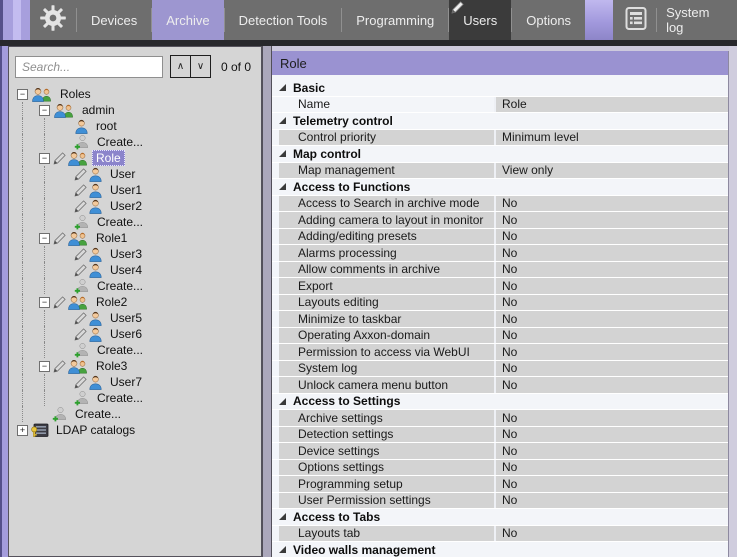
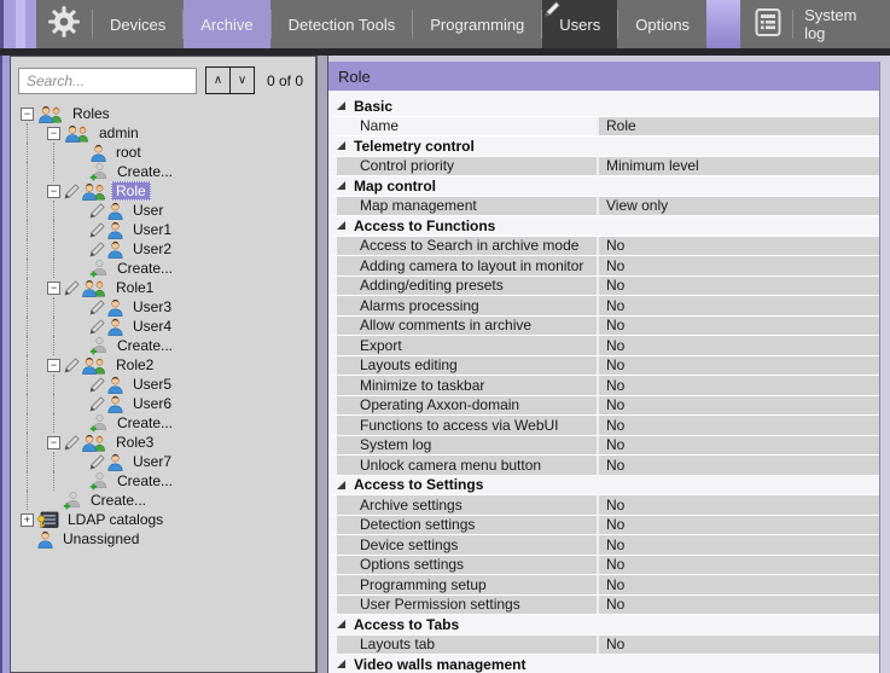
  Devices
  Archive
  Detection Tools
  Programming
  Users
  Options
  System log
  Search...
  ∧
  ∨
  0 of 0
  −
  Roles
  −
  admin
  root
  Create...
  −
  Role
  User
  User1
  User2
  Create...
  −
  Role1
  User3
  User4
  Create...
  −
  Role2
  User5
  User6
  Create...
  −
  Role3
  User7
  Create...
  Create...
  +
  LDAP catalogs
+ Unassigned
  Role
  Basic
  Name
  Role
  Telemetry control
  Control priority
  Minimum level
  Map control
  Map management
  View only
  Access to Functions
  Access to Search in archive mode
  No
  Adding camera to layout in monitor
  No
  Adding/editing presets
  No
  Alarms processing
  No
  Allow comments in archive
  No
  Export
  No
  Layouts editing
  No
  Minimize to taskbar
  No
  Operating Axxon-domain
  No
- Permission to access via WebUI
+ Functions to access via WebUI
  No
  System log
  No
  Unlock camera menu button
  No
  Access to Settings
  Archive settings
  No
  Detection settings
  No
  Device settings
  No
  Options settings
  No
  Programming setup
  No
  User Permission settings
  No
  Access to Tabs
  Layouts tab
  No
  Video walls management
